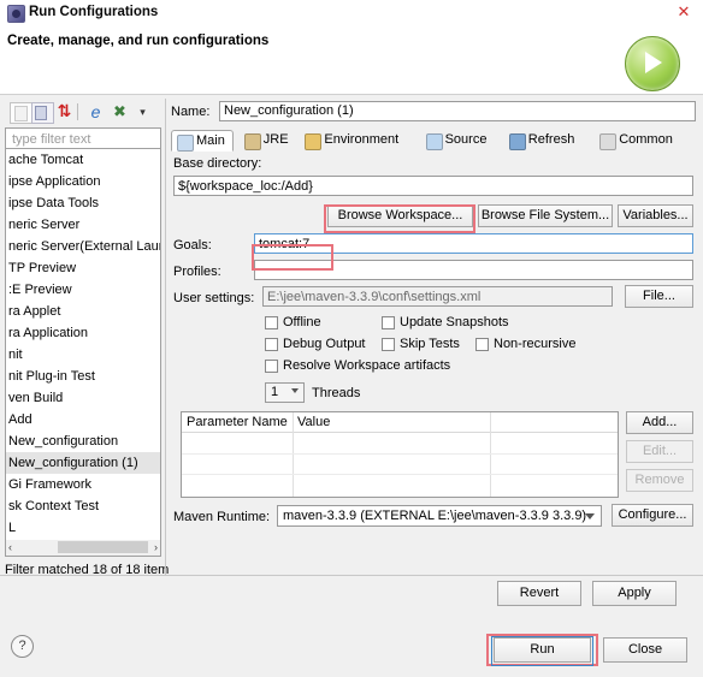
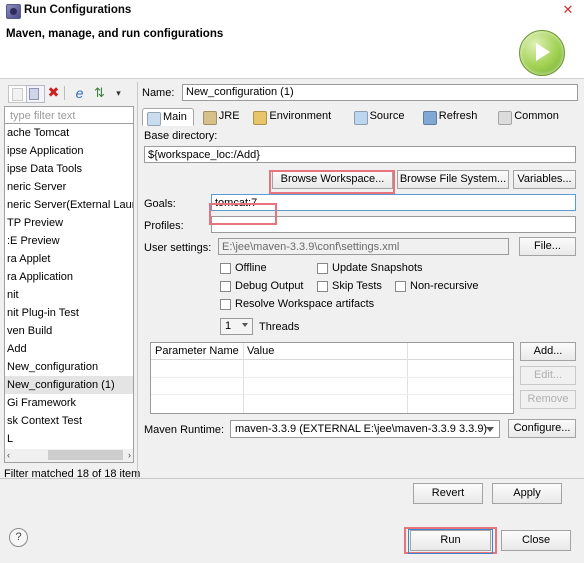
  Run Configurations
  ✕
- Create, manage, and run configurations
+ Maven, manage, and run configurations
- ⇅
+ ✖
  e
- ✖
+ ⇅
  ▾
  type filter text
  ache Tomcat
  ipse Application
  ipse Data Tools
  neric Server
  neric Server(External Lau
  TP Preview
  :E Preview
  ra Applet
  ra Application
  nit
  nit Plug-in Test
  ven Build
  Add
  New_configuration
  New_configuration (1)
  Gi Framework
  sk Context Test
  L
  ‹
  ›
  Filter matched 18 of 18 item
  Name:
  New_configuration (1)
  Main
  JRE
  Environment
  Source
  Refresh
  Common
  Base directory:
  ${workspace_loc:/Add}
  Browse Workspace...
  Browse File System...
  Variables...
  Goals:
  tomcat:7
  Profiles:
  User settings:
  E:\jee\maven-3.3.9\conf\settings.xml
  File...
  Offline
  Update Snapshots
  Debug Output
  Skip Tests
  Non-recursive
  Resolve Workspace artifacts
  1
  Threads
  Parameter Name
  Value
  Add...
  Edit...
  Remove
  Maven Runtime:
  maven-3.3.9 (EXTERNAL E:\jee\maven-3.3.9 3.3.9)
  Configure...
  Revert
  Apply
  Run
  Close
  ?
